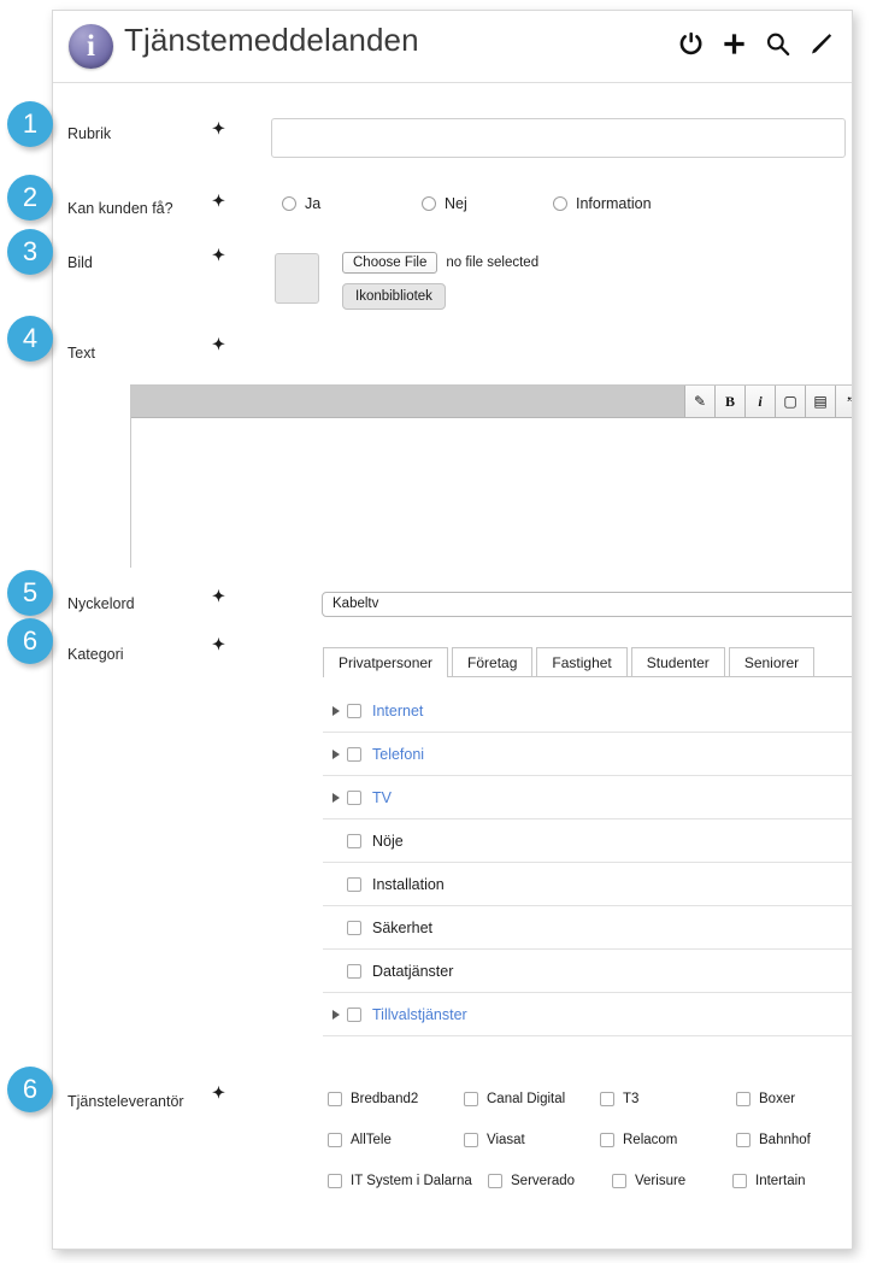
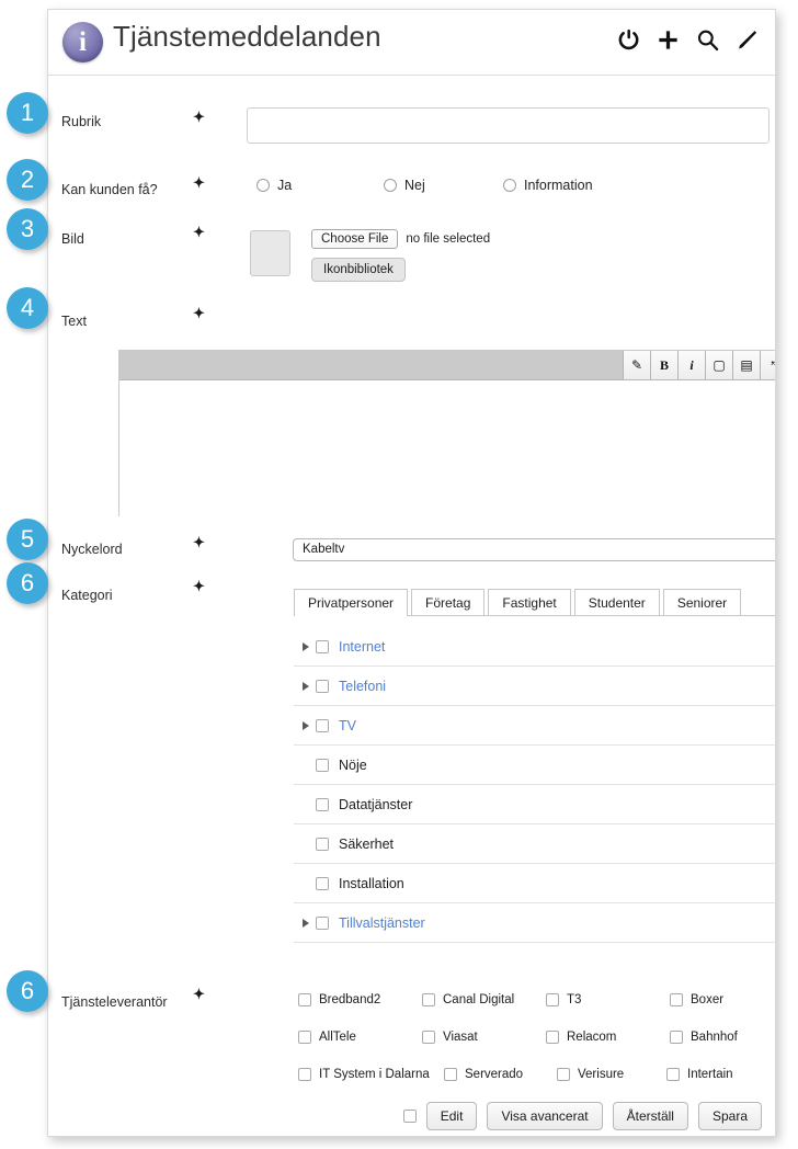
  1
  2
  3
  4
  5
  6
  6
  i
  Tjänstemeddelanden
  Rubrik
  ✦
  Kan kunden få?
  ✦
  Ja
  Nej
  Information
  Bild
  ✦
  Choose File
  no file selected
  Ikonbibliotek
  Text
  ✦
  ✎
  B
  i
  ▢
  ▤
  ”
  Nyckelord
  ✦
  Kabeltv
  Kategori
  ✦
  Privatpersoner
  Företag
  Fastighet
  Studenter
  Seniorer
  Internet
  Telefoni
  TV
  Nöje
- Installation
+ Datatjänster
  Säkerhet
- Datatjänster
+ Installation
  Tillvalstjänster
  Tjänsteleverantör
  ✦
  Bredband2
  Canal Digital
  T3
  Boxer
  AllTele
  Viasat
  Relacom
  Bahnhof
  IT System i Dalarna
  Serverado
  Verisure
  Intertain
+ Edit
+ Visa avancerat
+ Återställ
+ Spara
